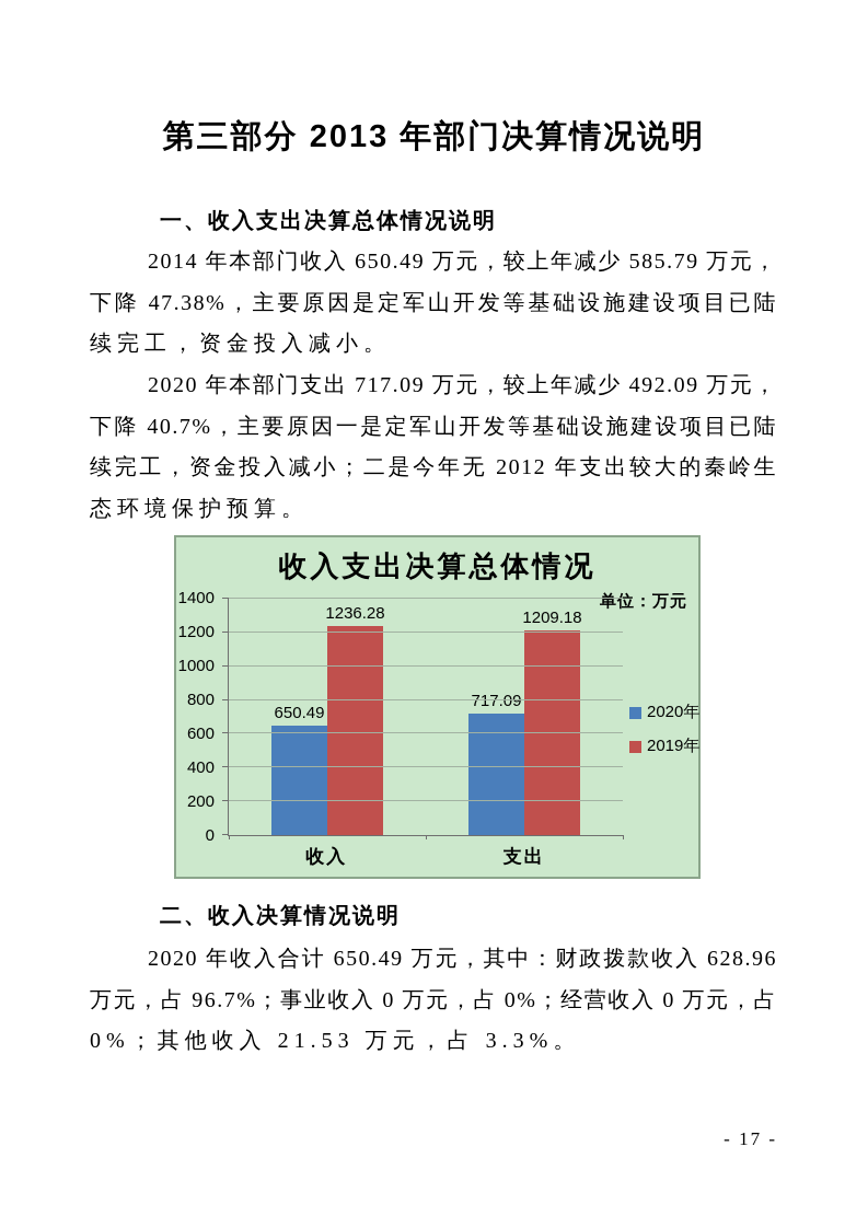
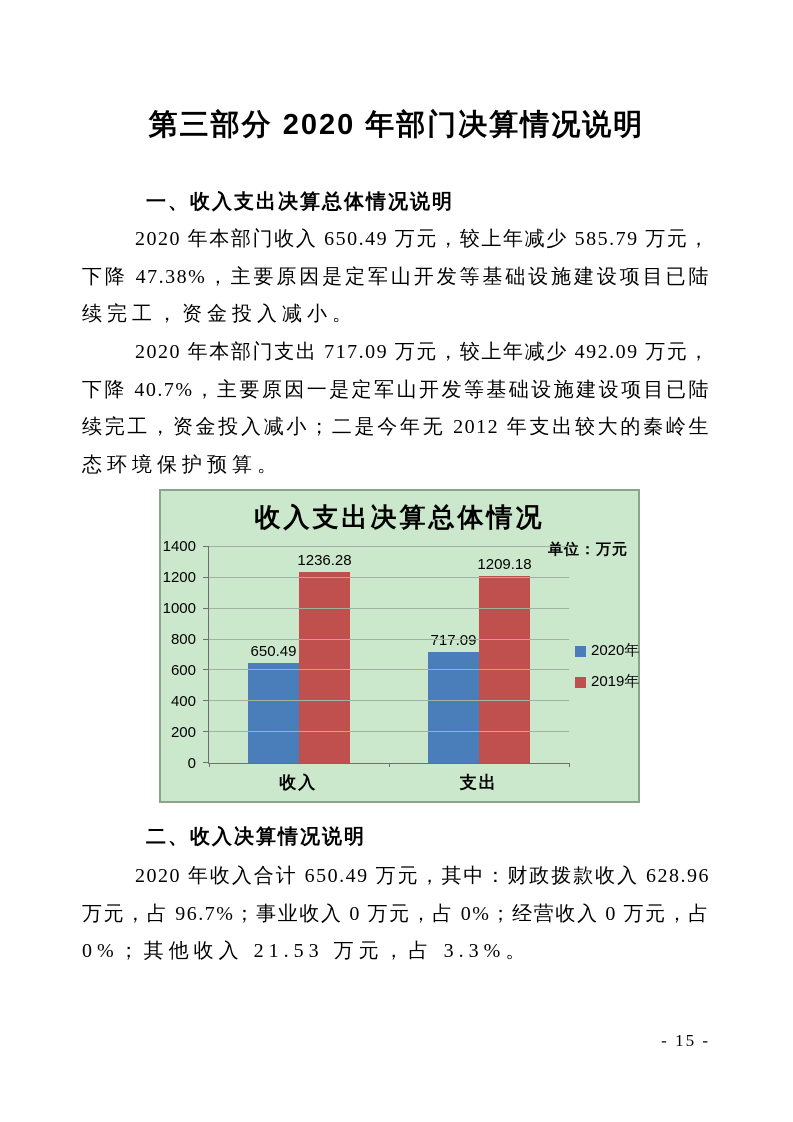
- 第三部分 2013 年部门决算情况说明
+ 第三部分 2020 年部门决算情况说明
  一、收入支出决算总体情况说明
- 2014 年本部门收入 650.49 万元，较上年减少 585.79 万元，
+ 2020 年本部门收入 650.49 万元，较上年减少 585.79 万元，
  下降 47.38%，主要原因是定军山开发等基础设施建设项目已陆
  续完工，资金投入减小。
  2020 年本部门支出 717.09 万元，较上年减少 492.09 万元，
  下降 40.7%，主要原因一是定军山开发等基础设施建设项目已陆
  续完工，资金投入减小；二是今年无 2012 年支出较大的秦岭生
  态环境保护预算。
  收入支出决算总体情况
  单位：万元
  0
  200
  400
  600
  800
  1000
  1200
  1400
  650.49
  1236.28
  717.09
  1209.18
  收入
  支出
  2020年
  2019年
  二、收入决算情况说明
  2020 年收入合计 650.49 万元，其中：财政拨款收入 628.96
  万元，占 96.7%；事业收入 0 万元，占 0%；经营收入 0 万元，占
  0%；其他收入 21.53 万元，占 3.3%。
- - 17 -
+ - 15 -
